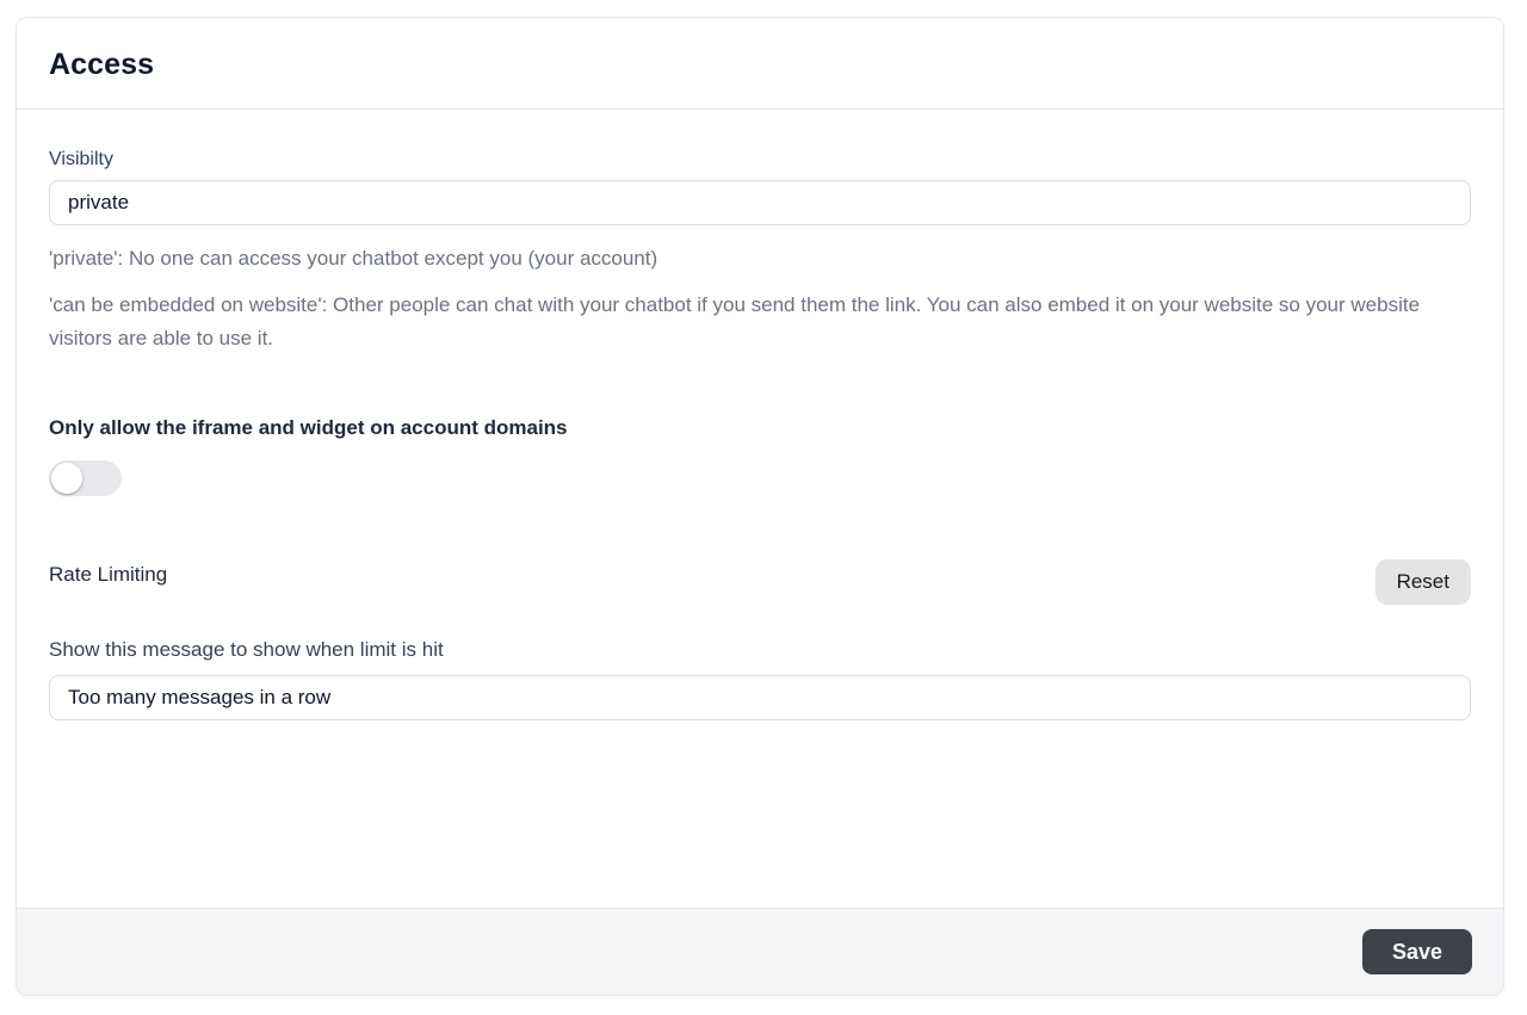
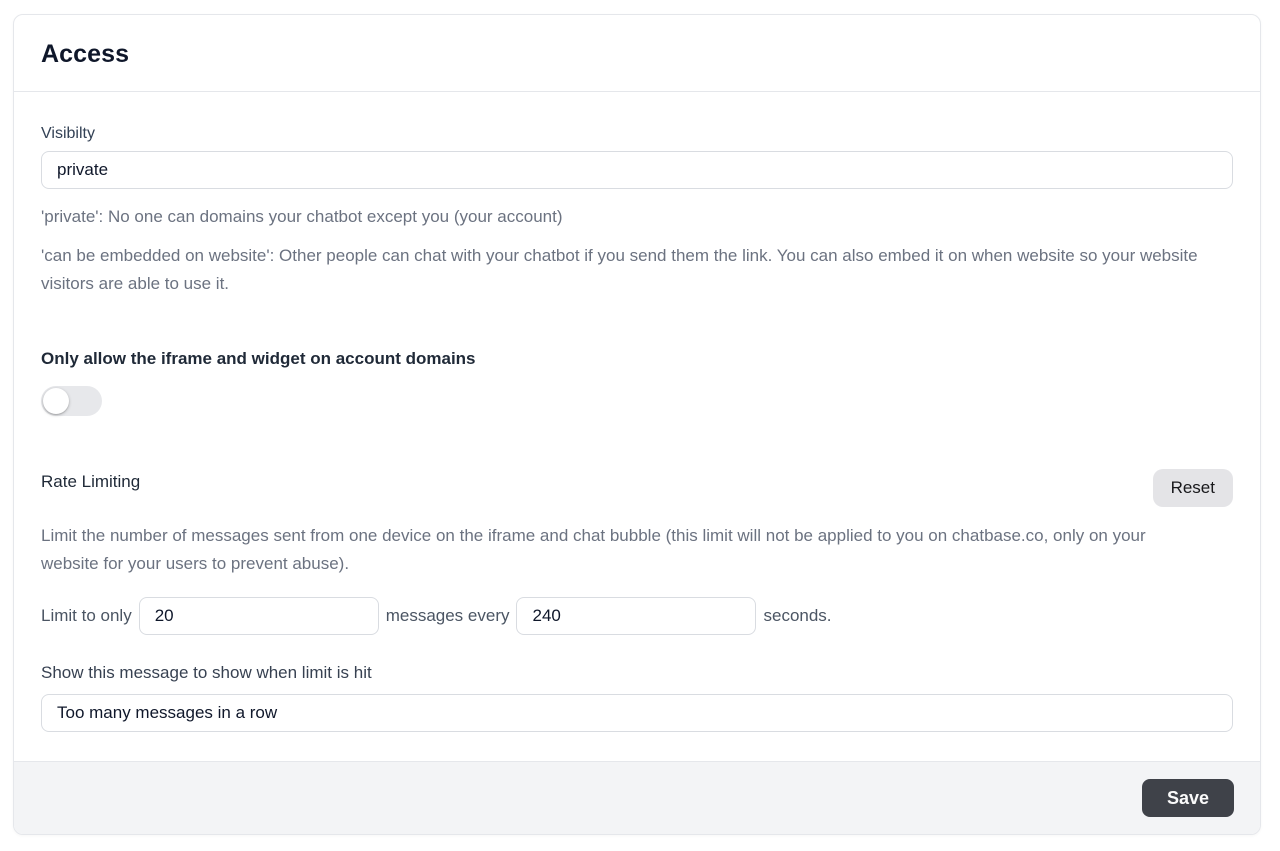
  Access
  Visibilty
  private
- 'private': No one can access your chatbot except you (your account)
+ 'private': No one can domains your chatbot except you (your account)
- 'can be embedded on website': Other people can chat with your chatbot if you send them the link. You can also embed it on your website so your website visitors are able to use it.
+ 'can be embedded on website': Other people can chat with your chatbot if you send them the link. You can also embed it on when website so your website visitors are able to use it.
  Only allow the iframe and widget on account domains
  Rate Limiting
  Reset
+ Limit the number of messages sent from one device on the iframe and chat bubble (this limit will not be applied to you on chatbase.co, only on your website for your users to prevent abuse).
+ Limit to only
+ 20
+ messages every
+ 240
+ seconds.
  Show this message to show when limit is hit
  Too many messages in a row
  Save
